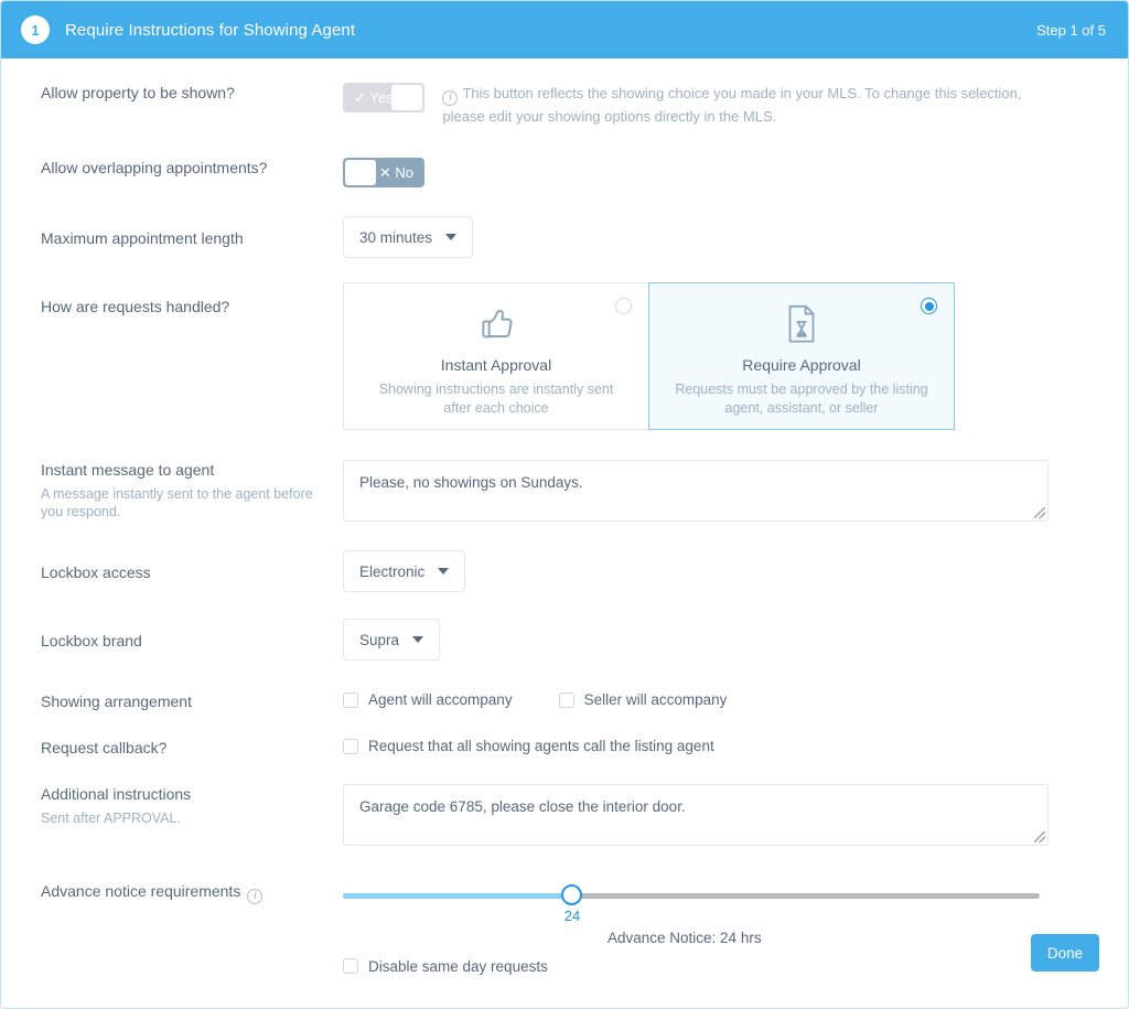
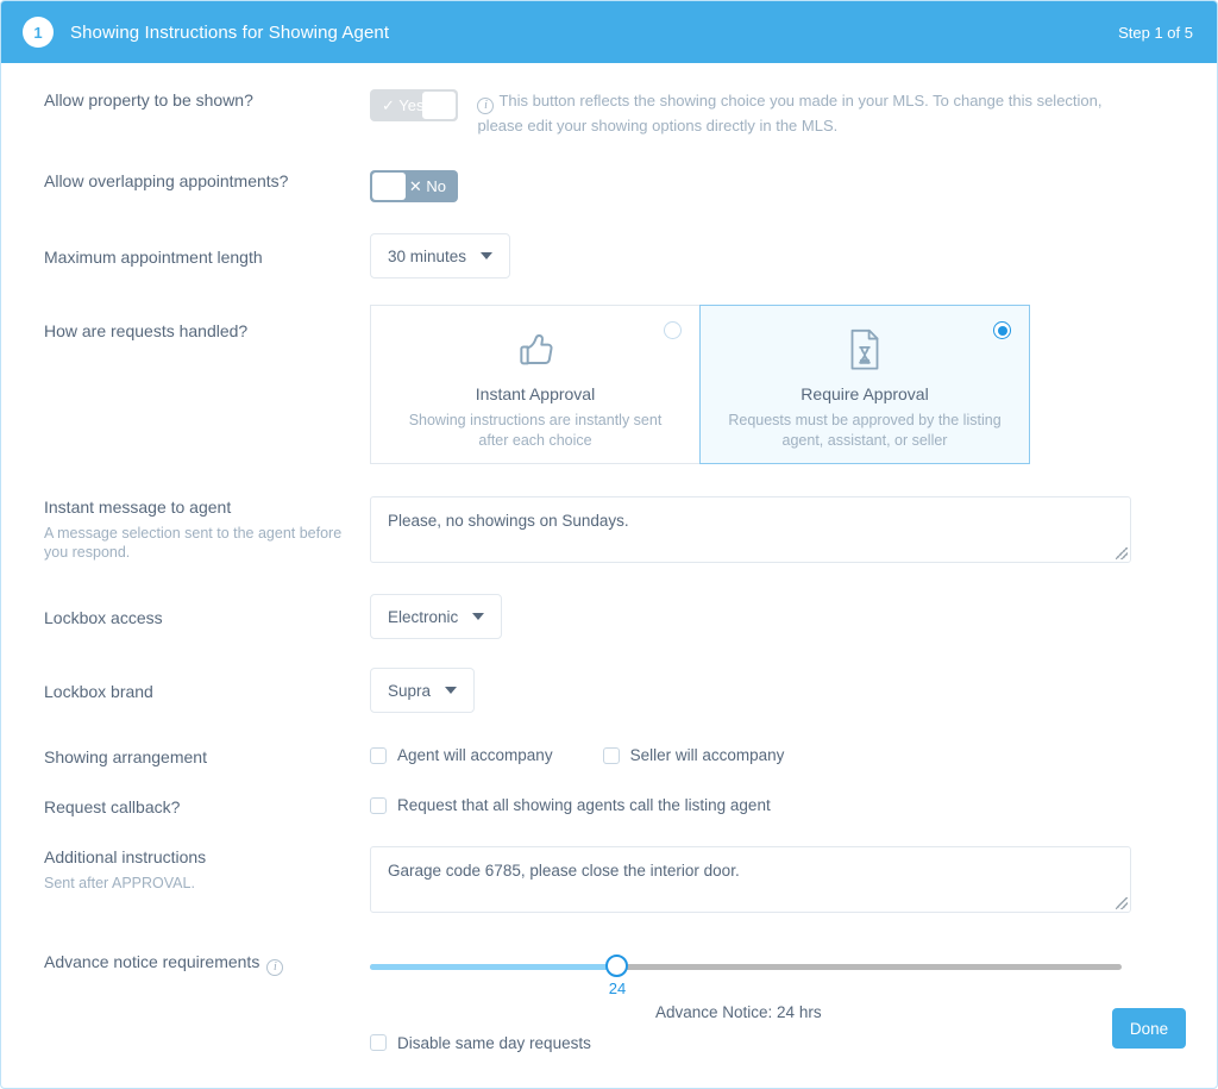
  1
- Require Instructions for Showing Agent
+ Showing Instructions for Showing Agent
  Step 1 of 5
  Allow property to be shown?
  ✓ Yes
  i This button reflects the showing choice you made in your MLS. To change this selection, please edit your showing options directly in the MLS.
  Allow overlapping appointments?
  ✕ No
  Maximum appointment length
  30 minutes
  How are requests handled?
  Instant Approval
  Showing instructions are instantly sent after each choice
  Require Approval
  Requests must be approved by the listing agent, assistant, or seller
  Instant message to agent
- A message instantly sent to the agent before you respond.
+ A message selection sent to the agent before you respond.
  Please, no showings on Sundays.
  Lockbox access
  Electronic
  Lockbox brand
  Supra
  Showing arrangement
  Agent will accompany
  Seller will accompany
  Request callback?
  Request that all showing agents call the listing agent
  Additional instructions
  Sent after APPROVAL.
  Garage code 6785, please close the interior door.
  Advance notice requirements i
  24
  Advance Notice: 24 hrs
  Disable same day requests
  Done
